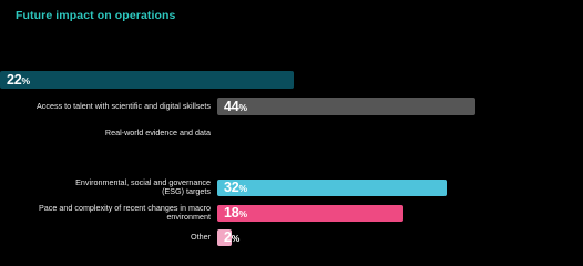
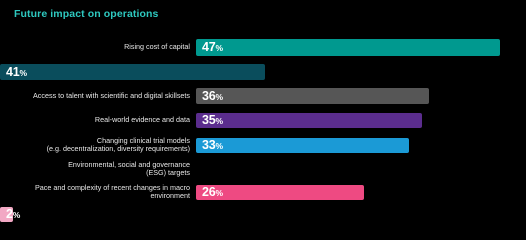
  Future impact on operations
+ Rising cost of capital
+ 47%
- 22%
+ 41%
  Access to talent with scientific and digital skillsets
- 44%
+ 36%
  Real-world evidence and data
+ 35%
+ Changing clinical trial models
+ (e.g. decentralization, diversity requirements)
+ 33%
  Environmental, social and governance
  (ESG) targets
- 32%
  Pace and complexity of recent changes in macro
  environment
- 18%
+ 26%
- Other
  2%
